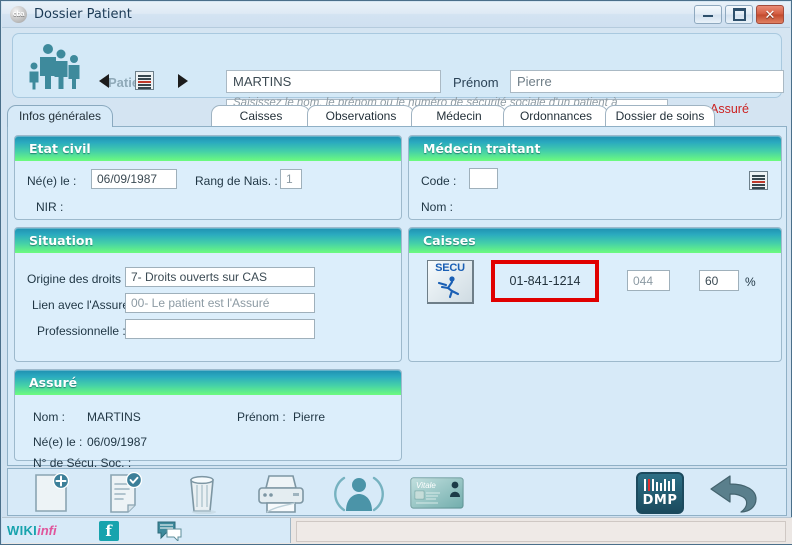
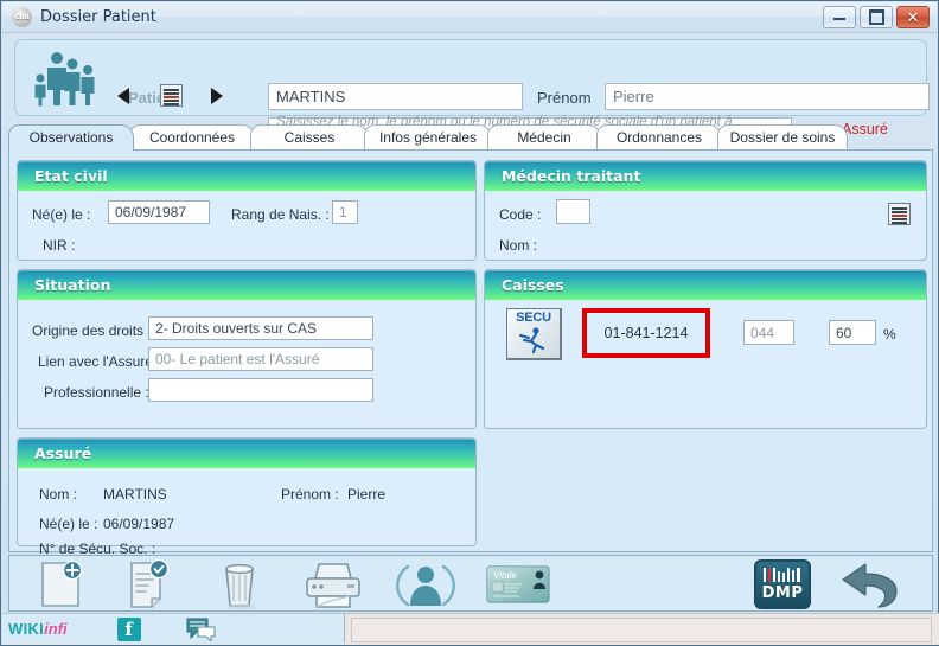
  Dossier Patient
  ✕
  MARTINS
  Prénom
  Pierre
  Saisissez le nom, le prénom ou le numéro de sécurité sociale d'un patient à
  Assuré
- Infos générales
+ Observations
+ Coordonnées
  Caisses
- Observations
+ Infos générales
  Médecin
  Ordonnances
  Dossier de soins
  Etat civil
  Né(e) le :
  06/09/1987
  Rang de Nais. :
  1
  NIR :
  Médecin traitant
  Code :
  Nom :
  Situation
  Origine des droits
- 7- Droits ouverts sur CAS
+ 2- Droits ouverts sur CAS
  Lien avec l'Assur
  00- Le patient est l'Assuré
  Professionnelle
  Caisses
  SECU
  01-841-1214
  044
  60
  %
  Assuré
  Nom :
  MARTINS
  Prénom :
  Pierre
  Né(e) le :
  06/09/1987
  N° de Sécu. Soc. :
  Vitale
  DMP
  WIKIinfi
  f
